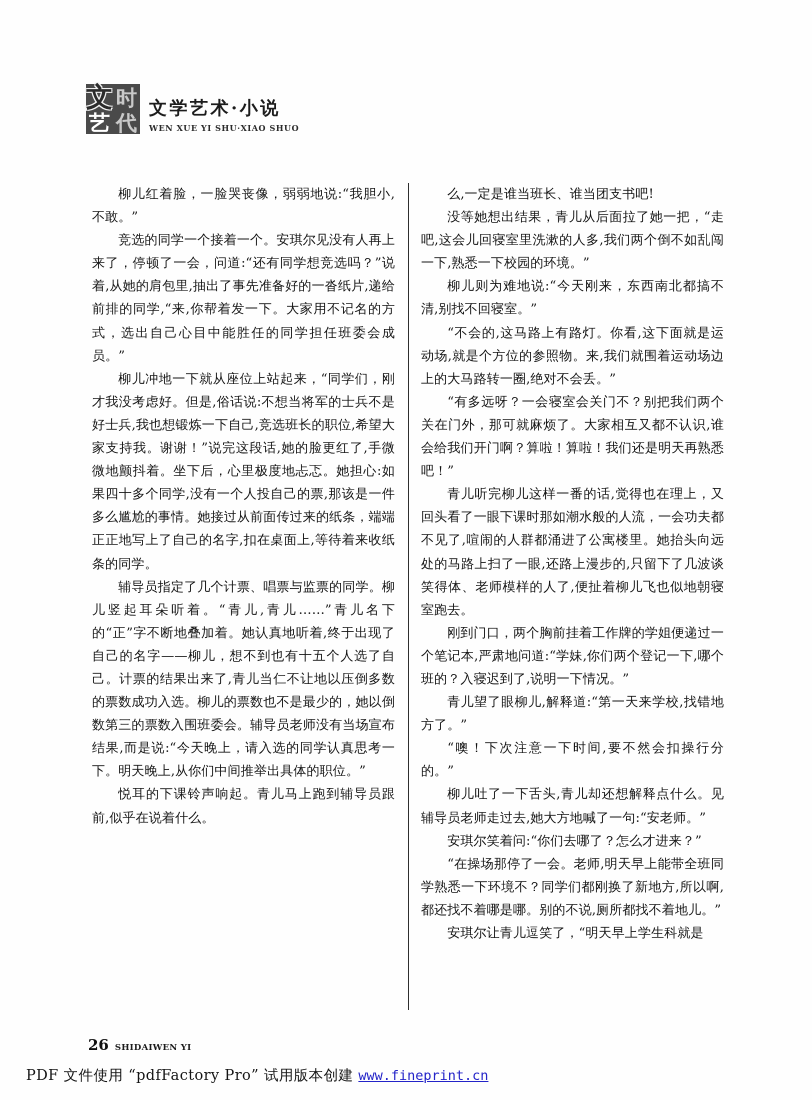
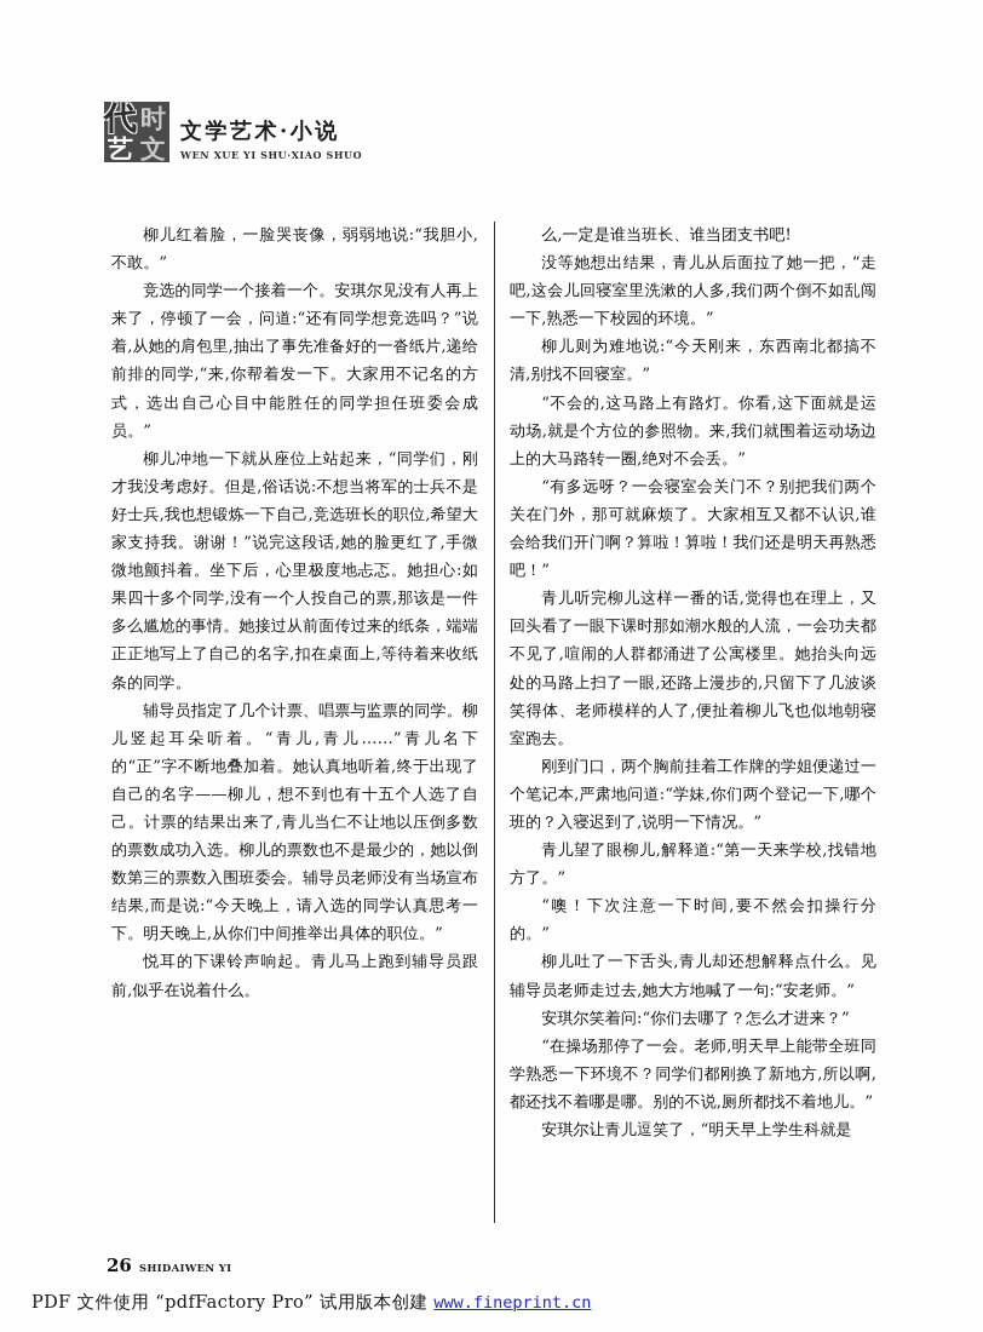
- 文
+ 代
  时
  艺
- 代
+ 文
  文学艺术·小说
  WEN XUE YI SHU·XIAO SHUO
  柳儿红着脸，一脸哭丧像，弱弱地说:“我胆小,不敢。”
  竞选的同学一个接着一个。安琪尔见没有人再上来了，停顿了一会，问道:“还有同学想竞选吗？”说着,从她的肩包里,抽出了事先准备好的一沓纸片,递给前排的同学,“来,你帮着发一下。大家用不记名的方式，选出自己心目中能胜任的同学担任班委会成员。”
  柳儿冲地一下就从座位上站起来，“同学们，刚才我没考虑好。但是,俗话说:不想当将军的士兵不是好士兵,我也想锻炼一下自己,竞选班长的职位,希望大家支持我。谢谢！”说完这段话,她的脸更红了,手微微地颤抖着。坐下后，心里极度地忐忑。她担心:如果四十多个同学,没有一个人投自己的票,那该是一件多么尴尬的事情。她接过从前面传过来的纸条，端端正正地写上了自己的名字,扣在桌面上,等待着来收纸条的同学。
  辅导员指定了几个计票、唱票与监票的同学。柳儿竖起耳朵听着。“青儿,青儿……”青儿名下的“正”字不断地叠加着。她认真地听着,终于出现了自己的名字——柳儿，想不到也有十五个人选了自己。计票的结果出来了,青儿当仁不让地以压倒多数的票数成功入选。柳儿的票数也不是最少的，她以倒数第三的票数入围班委会。辅导员老师没有当场宣布结果,而是说:“今天晚上，请入选的同学认真思考一下。明天晚上,从你们中间推举出具体的职位。”
  悦耳的下课铃声响起。青儿马上跑到辅导员跟前,似乎在说着什么。
  么,一定是谁当班长、谁当团支书吧!
  没等她想出结果，青儿从后面拉了她一把，“走吧,这会儿回寝室里洗漱的人多,我们两个倒不如乱闯一下,熟悉一下校园的环境。”
  柳儿则为难地说:“今天刚来，东西南北都搞不清,别找不回寝室。”
  “不会的,这马路上有路灯。你看,这下面就是运动场,就是个方位的参照物。来,我们就围着运动场边上的大马路转一圈,绝对不会丢。”
  “有多远呀？一会寝室会关门不？别把我们两个关在门外，那可就麻烦了。大家相互又都不认识,谁会给我们开门啊？算啦！算啦！我们还是明天再熟悉吧！”
  青儿听完柳儿这样一番的话,觉得也在理上，又回头看了一眼下课时那如潮水般的人流，一会功夫都不见了,喧闹的人群都涌进了公寓楼里。她抬头向远处的马路上扫了一眼,还路上漫步的,只留下了几波谈笑得体、老师模样的人了,便扯着柳儿飞也似地朝寝室跑去。
  刚到门口，两个胸前挂着工作牌的学姐便递过一个笔记本,严肃地问道:“学妹,你们两个登记一下,哪个班的？入寝迟到了,说明一下情况。”
  青儿望了眼柳儿,解释道:“第一天来学校,找错地方了。”
  “噢！下次注意一下时间,要不然会扣操行分的。”
  柳儿吐了一下舌头,青儿却还想解释点什么。见辅导员老师走过去,她大方地喊了一句:“安老师。”
  安琪尔笑着问:“你们去哪了？怎么才进来？”
  “在操场那停了一会。老师,明天早上能带全班同学熟悉一下环境不？同学们都刚换了新地方,所以啊,都还找不着哪是哪。别的不说,厕所都找不着地儿。”
  安琪尔让青儿逗笑了，“明天早上学生科就是
  26
  SHIDAIWEN YI
  PDF 文件使用 “pdfFactory Pro” 试用版本创建 www.fineprint.cn
